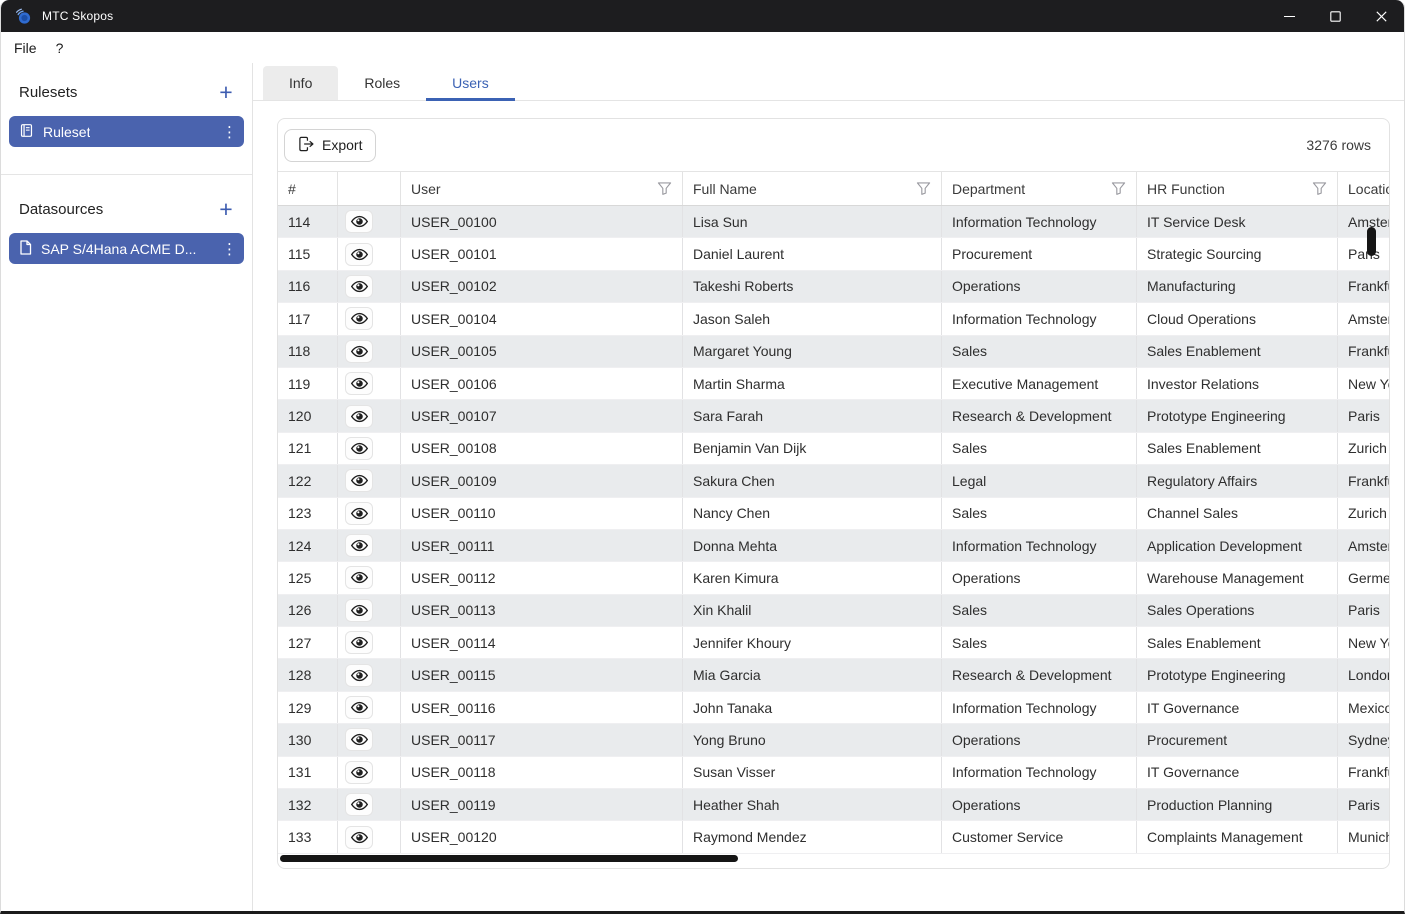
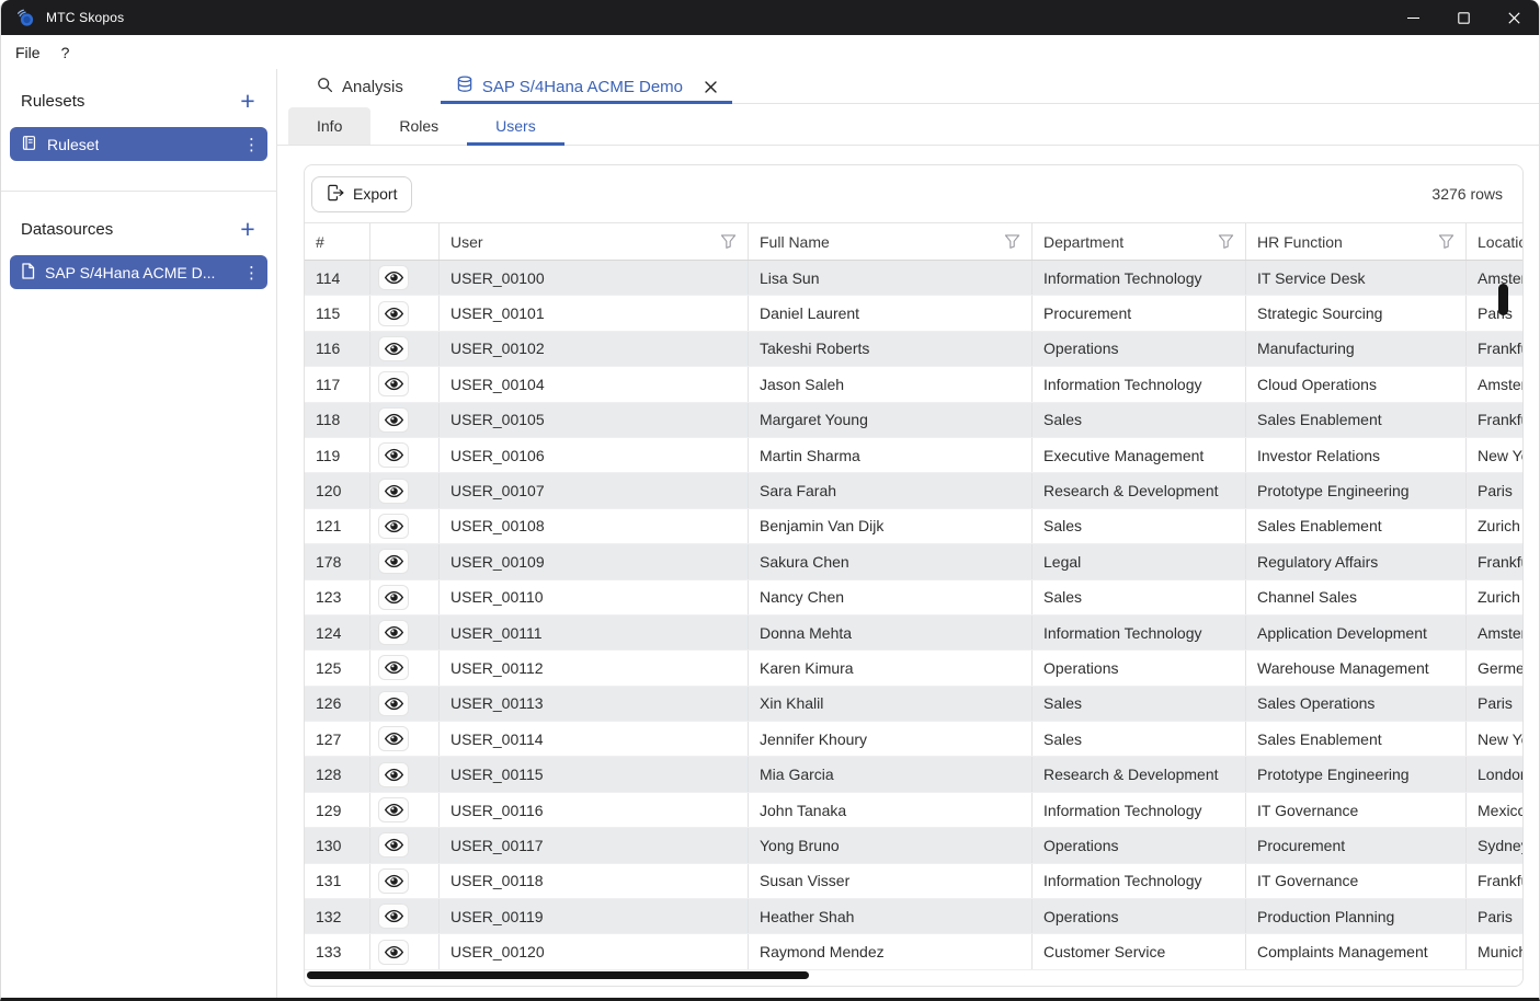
  MTC Skopos
  File
  ?
  Rulesets
  +
  Ruleset
  ⋮
  Datasources
  +
  SAP S/4Hana ACME D...
  ⋮
+ Analysis
+ SAP S/4Hana ACME Demo
  Info
  Roles
  Users
  Export
  3276 rows
  #
  User
  Full Name
  Department
  HR Function
  Locati
  114
  USER_00100
  Lisa Sun
  Information Technology
  IT Service Desk
  115
  USER_00101
  Daniel Laurent
  Procurement
  Strategic Sourcing
  116
  USER_00102
  Takeshi Roberts
  Operations
  Manufacturing
  117
  USER_00104
  Jason Saleh
  Information Technology
  Cloud Operations
  118
  USER_00105
  Margaret Young
  Sales
  Sales Enablement
  119
  USER_00106
  Martin Sharma
  Executive Management
  Investor Relations
  120
  USER_00107
  Sara Farah
  Research & Development
  Prototype Engineering
  Paris
  121
  USER_00108
  Benjamin Van Dijk
  Sales
  Sales Enablement
  Zurich
- 122
+ 178
  USER_00109
  Sakura Chen
  Legal
  Regulatory Affairs
  123
  USER_00110
  Nancy Chen
  Sales
  Channel Sales
  Zurich
  124
  USER_00111
  Donna Mehta
  Information Technology
  Application Development
  125
  USER_00112
  Karen Kimura
  Operations
  Warehouse Management
  126
  USER_00113
  Xin Khalil
  Sales
  Sales Operations
  Paris
  127
  USER_00114
  Jennifer Khoury
  Sales
  Sales Enablement
  128
  USER_00115
  Mia Garcia
  Research & Development
  Prototype Engineering
  Londo
  129
  USER_00116
  John Tanaka
  Information Technology
  IT Governance
  130
  USER_00117
  Yong Bruno
  Operations
  Procurement
  Sydne
  131
  USER_00118
  Susan Visser
  Information Technology
  IT Governance
  132
  USER_00119
  Heather Shah
  Operations
  Production Planning
  Paris
  133
  USER_00120
  Raymond Mendez
  Customer Service
  Complaints Management
  Munic
